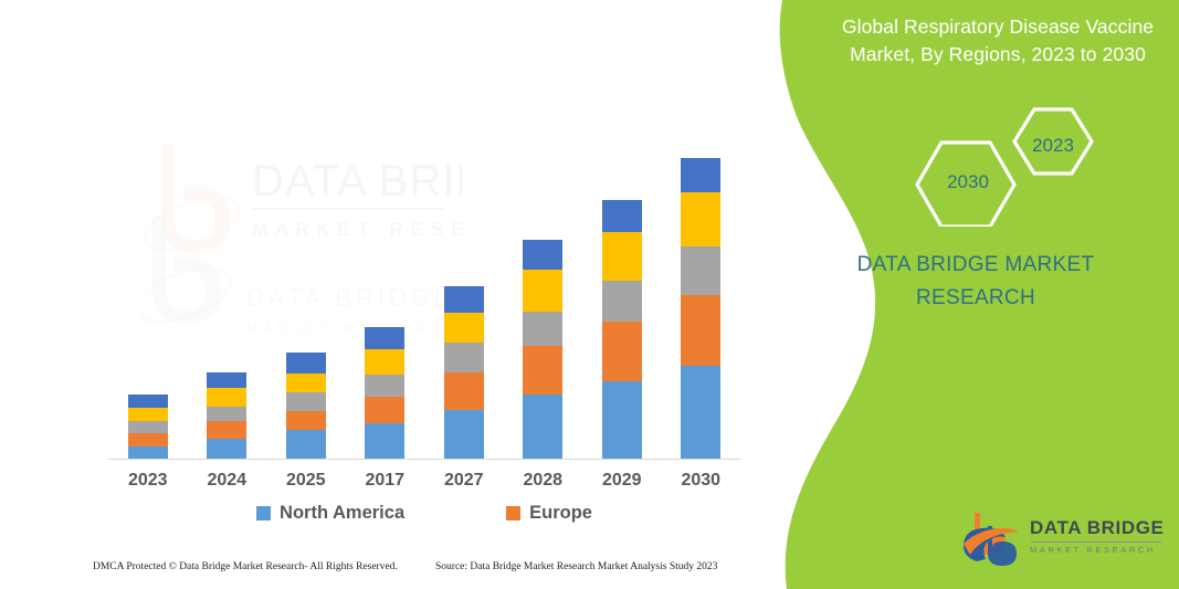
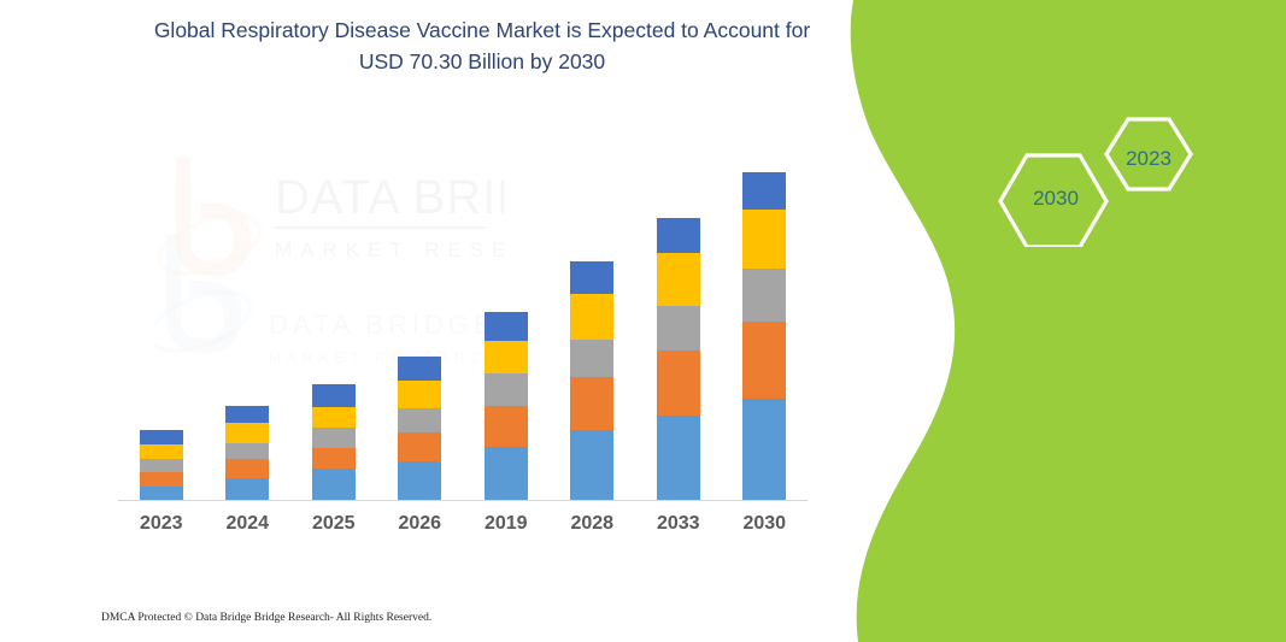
+ Global Respiratory Disease Vaccine Market is Expected to Account for USD 70.30 Billion by 2030
  MARKET RARC
  2023
  2024
  2025
- 2017
+ 2026
- 2027
+ 2019
  2028
- 2029
+ 2033
  2030
- North America
- Europe
- DMCA Protected © Data Bridge Market Research- All Rights Reserved.
+ DMCA Protected © Data Bridge Bridge Research- All Rights Reserved.
- Source: Data Bridge Market Research Market Analysis Study 2023
- Global Respiratory Disease Vaccine Market, By Regions, 2023 to 2030
  2030
  2023
- DATA BRIDGE MARKET RESEARCH
- DATA BRIDGE
- MARKET RESEARCH
